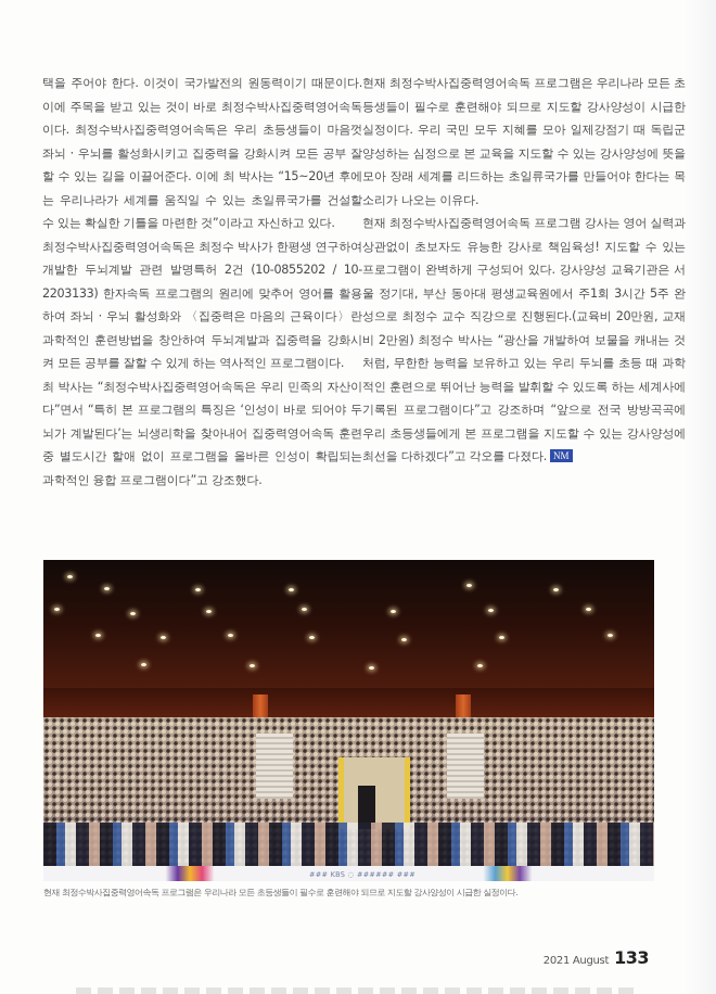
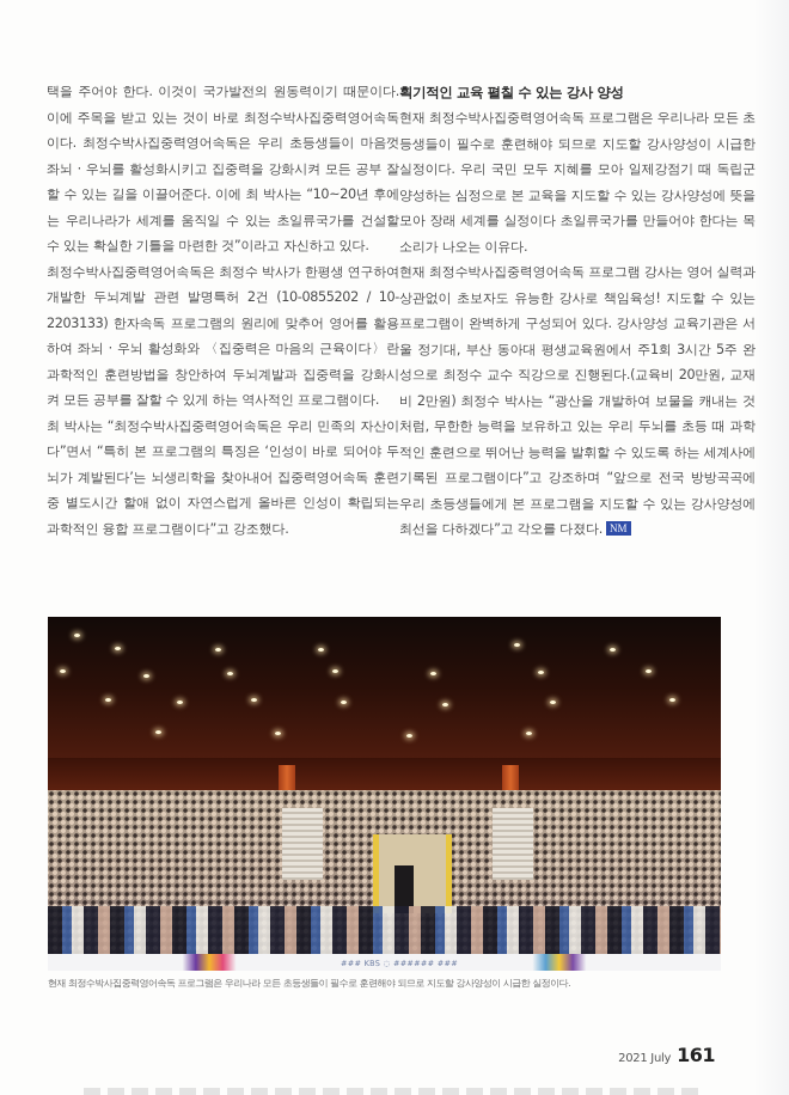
- 택을 주어야 한다. 이것이 국가발전의 원동력이기 때문이다. 이에 주목을 받고 있는 것이 바로 최정수박사집중력영어속독이다. 최정수박사집중력영어속독은 우리 초등생들이 마음껏 좌뇌 · 우뇌를 활성화시키고 집중력을 강화시켜 모든 공부 잘할 수 있는 길을 이끌어준다. 이에 최 박사는 “15~20년 후에는 우리나라가 세계를 움직일 수 있는 초일류국가를 건설할 수 있는 확실한 기틀을 마련한 것”이라고 자신하고 있다.
+ 택을 주어야 한다. 이것이 국가발전의 원동력이기 때문이다. 이에 주목을 받고 있는 것이 바로 최정수박사집중력영어속독이다. 최정수박사집중력영어속독은 우리 초등생들이 마음껏 좌뇌 · 우뇌를 활성화시키고 집중력을 강화시켜 모든 공부 잘할 수 있는 길을 이끌어준다. 이에 최 박사는 “10~20년 후에는 우리나라가 세계를 움직일 수 있는 초일류국가를 건설할 수 있는 확실한 기틀을 마련한 것”이라고 자신하고 있다.
  최정수박사집중력영어속독은 최정수 박사가 한평생 연구하여 개발한 두뇌계발 관련 발명특허 2건 (10-0855202 / 10-2203133) 한자속독 프로그램의 원리에 맞추어 영어를 활용하여 좌뇌 · 우뇌 활성화와 〈집중력은 마음의 근육이다〉란 과학적인 훈련방법을 창안하여 두뇌계발과 집중력을 강화시켜 모든 공부를 잘할 수 있게 하는 역사적인 프로그램이다.
- 최 박사는 “최정수박사집중력영어속독은 우리 민족의 자산이다”면서 “특히 본 프로그램의 특징은 ‘인성이 바로 되어야 두뇌가 계발된다’는 뇌생리학을 찾아내어 집중력영어속독 훈련 중 별도시간 할애 없이 프로그램을 올바른 인성이 확립되는 과학적인 융합 프로그램이다”고 강조했다.
+ 최 박사는 “최정수박사집중력영어속독은 우리 민족의 자산이다”면서 “특히 본 프로그램의 특징은 ‘인성이 바로 되어야 두뇌가 계발된다’는 뇌생리학을 찾아내어 집중력영어속독 훈련 중 별도시간 할애 없이 자연스럽게 올바른 인성이 확립되는 과학적인 융합 프로그램이다”고 강조했다.
+ 획기적인 교육 펼칠 수 있는 강사 양성
- 현재 최정수박사집중력영어속독 프로그램은 우리나라 모든 초등생들이 필수로 훈련해야 되므로 지도할 강사양성이 시급한 실정이다. 우리 국민 모두 지혜를 모아 일제강점기 때 독립군 양성하는 심정으로 본 교육을 지도할 수 있는 강사양성에 뜻을 모아 장래 세계를 리드하는 초일류국가를 만들어야 한다는 목소리가 나오는 이유다.
+ 현재 최정수박사집중력영어속독 프로그램은 우리나라 모든 초등생들이 필수로 훈련해야 되므로 지도할 강사양성이 시급한 실정이다. 우리 국민 모두 지혜를 모아 일제강점기 때 독립군 양성하는 심정으로 본 교육을 지도할 수 있는 강사양성에 뜻을 모아 장래 세계를 실정이다 초일류국가를 만들어야 한다는 목소리가 나오는 이유다.
  현재 최정수박사집중력영어속독 프로그램 강사는 영어 실력과 상관없이 초보자도 유능한 강사로 책임육성! 지도할 수 있는 프로그램이 완벽하게 구성되어 있다. 강사양성 교육기관은 서울 정기대, 부산 동아대 평생교육원에서 주1회 3시간 5주 완성으로 최정수 교수 직강으로 진행된다.(교육비 20만원, 교재비 2만원) 최정수 박사는 “광산을 개발하여 보물을 캐내는 것처럼, 무한한 능력을 보유하고 있는 우리 두뇌를 초등 때 과학적인 훈련으로 뛰어난 능력을 발휘할 수 있도록 하는 세계사에 기록된 프로그램이다”고 강조하며 “앞으로 전국 방방곡곡에 우리 초등생들에게 본 프로그램을 지도할 수 있는 강사양성에 최선을 다하겠다”고 각오를 다졌다. NM
  ### KBS ◌ ###### ###
  현재 최정수박사집중력영어속독 프로그램은 우리나라 모든 초등생들이 필수로 훈련해야 되므로 지도할 강사양성이 시급한 실정이다.
- 2021 August
+ 2021 July
- 133
+ 161
